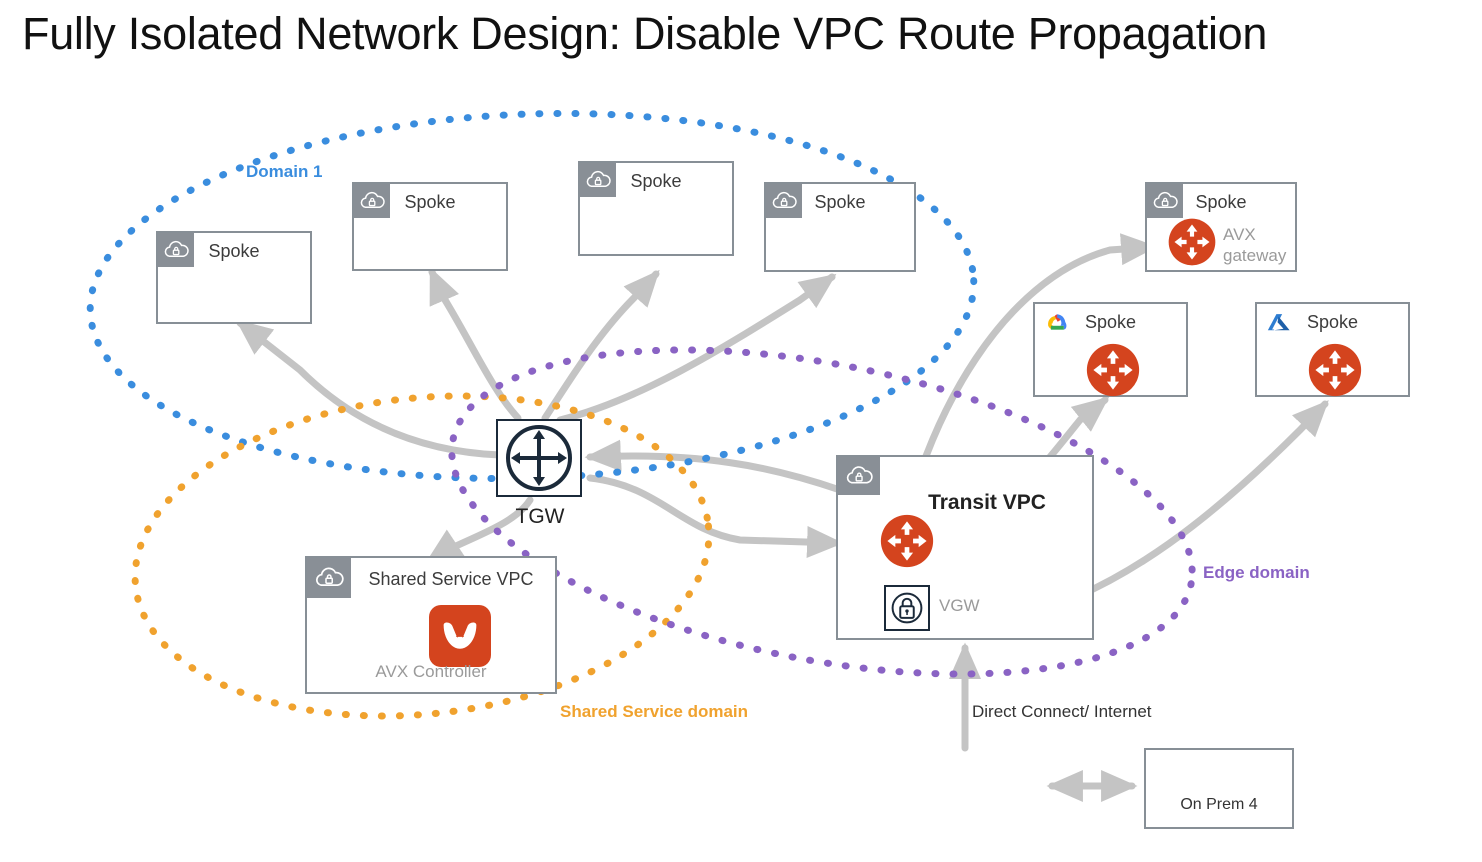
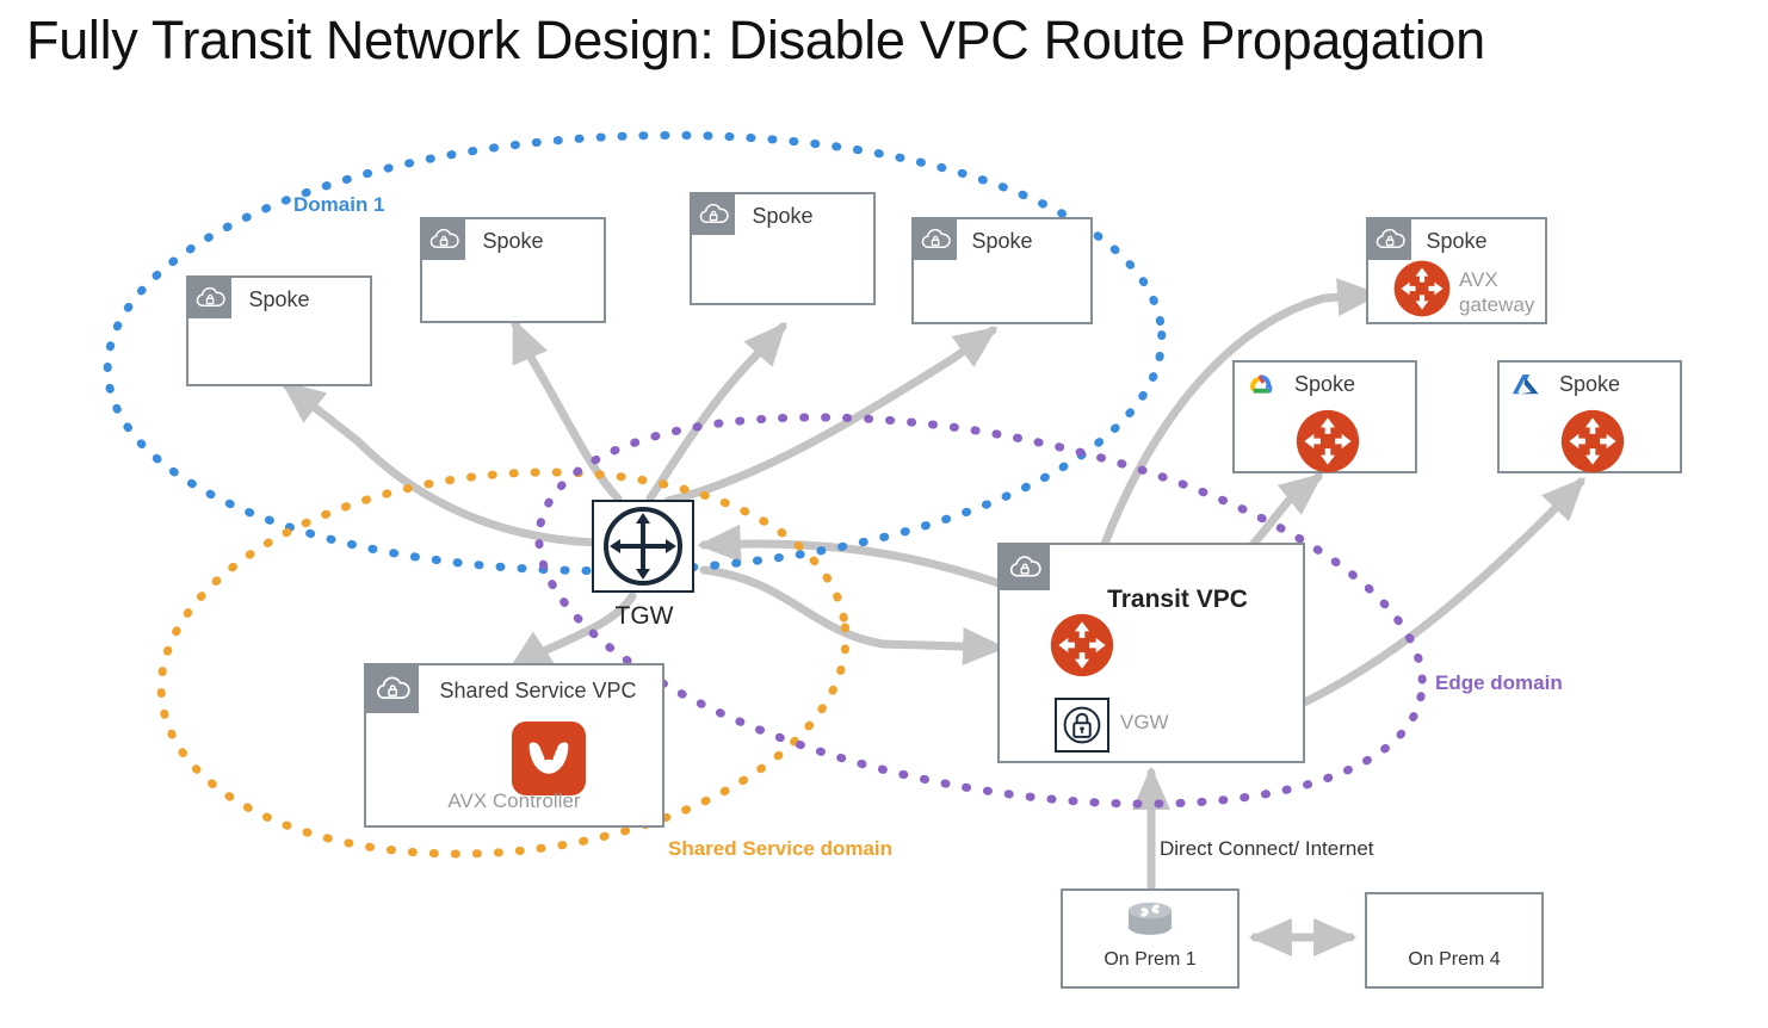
- Fully Isolated Network Design: Disable VPC Route Propagation
+ Fully Transit Network Design: Disable VPC Route Propagation
  Domain 1
  Shared Service domain
  Edge domain
  Spoke
  Spoke
  Spoke
  Spoke
  Spoke
  AVX gateway
  Spoke
  Spoke
  TGW
  Shared Service VPC
  AVX Controller
  Transit VPC
  VGW
  Direct Connect/ Internet
+ On Prem 1
  On Prem 4
